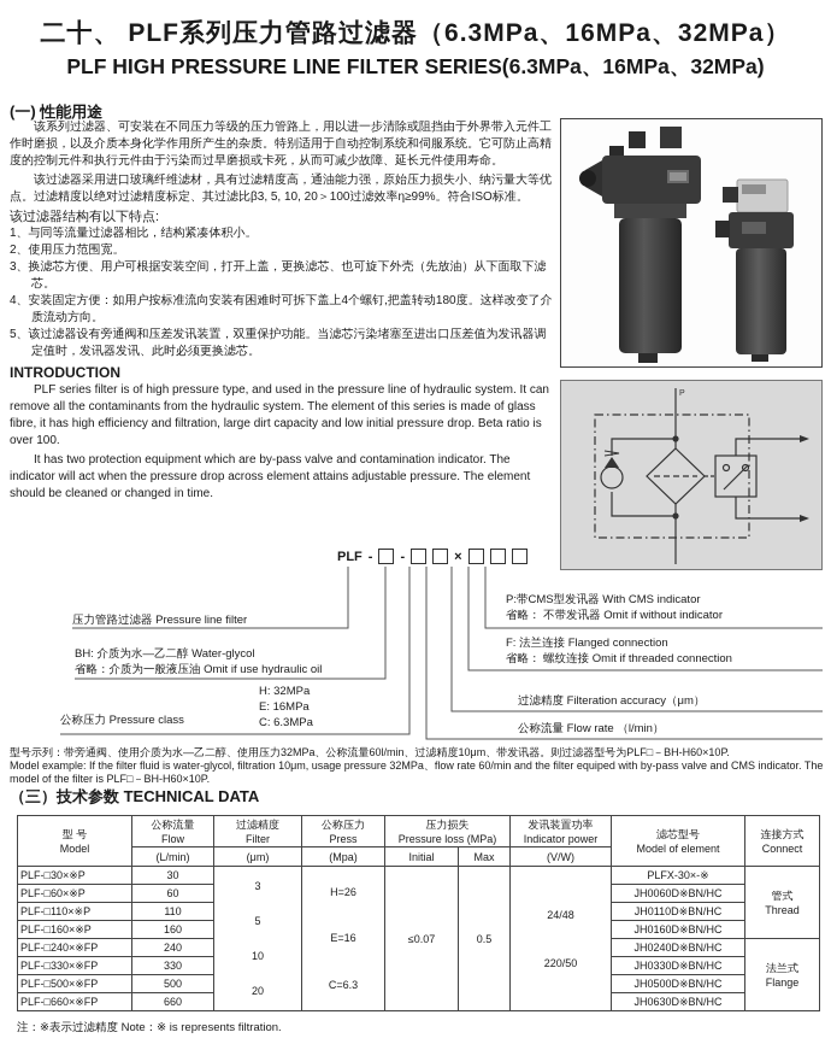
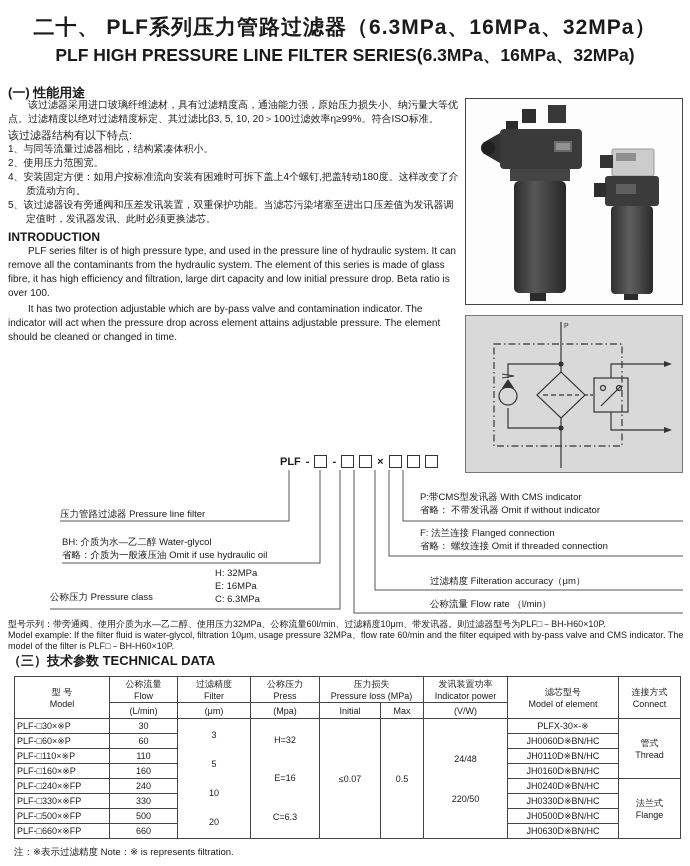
  二十、 PLF系列压力管路过滤器（6.3MPa、16MPa、32MPa）
  PLF HIGH PRESSURE LINE FILTER SERIES(6.3MPa、16MPa、32MPa)
  (一) 性能用途
- 该系列过滤器、可安装在不同压力等级的压力管路上，用以进一步清除或阻挡由于外界带入元件工作时磨损，以及介质本身化学作用所产生的杂质。特别适用于自动控制系统和伺服系统。它可防止高精度的控制元件和执行元件由于污染而过早磨损或卡死，从而可减少故障、延长元件使用寿命。
  该过滤器采用进口玻璃纤维滤材，具有过滤精度高，通油能力强，原始压力损失小、纳污量大等优点。过滤精度以绝对过滤精度标定、其过滤比β3, 5, 10, 20＞100过滤效率η≥99%。符合ISO标准。
  该过滤器结构有以下特点:
  1、与同等流量过滤器相比，结构紧凑体积小。
  2、使用压力范围宽。
- 3、换滤芯方便、用户可根据安装空间，打开上盖，更换滤芯、也可旋下外壳（先放油）从下面取下滤芯。
  4、安装固定方便：如用户按标准流向安装有困难时可拆下盖上4个螺钉,把盖转动180度。这样改变了介质流动方向。
  5、该过滤器设有旁通阀和压差发讯装置，双重保护功能。当滤芯污染堵塞至进出口压差值为发讯器调定值时，发讯器发讯、此时必须更换滤芯。
  INTRODUCTION
  PLF series filter is of high pressure type, and used in the pressure line of hydraulic system. It can remove all the contaminants from the hydraulic system. The element of this series is made of glass fibre, it has high efficiency and filtration, large dirt capacity and low initial pressure drop. Beta ratio is over 100.
- It has two protection equipment which are by-pass valve and contamination indicator. The indicator will act when the pressure drop across element attains adjustable pressure. The element should be cleaned or changed in time.
+ It has two protection adjustable which are by-pass valve and contamination indicator. The indicator will act when the pressure drop across element attains adjustable pressure. The element should be cleaned or changed in time.
  PLF
  -
  -
  ×
  压力管路过滤器 Pressure line filter
  BH: 介质为水—乙二醇 Water-glycol
  省略：介质为一般液压油 Omit if use hydraulic oil
  公称压力 Pressure class
  H: 32MPa
  E: 16MPa
  C: 6.3MPa
  P:带CMS型发讯器 With CMS indicator
  省略： 不带发讯器 Omit if without indicator
  F: 法兰连接 Flanged connection
  省略： 螺纹连接 Omit if threaded connection
  过滤精度 Filteration accuracy（μm）
  公称流量 Flow rate （l/min）
  型号示列：带旁通阀、使用介质为水—乙二醇、使用压力32MPa、公称流量60l/min、过滤精度10μm、带发讯器。则过滤器型号为PLF□－BH-H60×10P.
  Model example: If the filter fluid is water-glycol, filtration 10μm, usage pressure 32MPa、flow rate 60/min and the filter equiped with by-pass valve and CMS indicator. The model of the filter is PLF□－BH-H60×10P.
  （三）技术参数 TECHNICAL DATA
  型 号 Model	公称流量 Flow	过滤精度 Filter	公称压力 Press	压力损失 Pressure loss (MPa)	发讯装置功率 Indicator power	滤芯型号 Model of element	连接方式 Connect
  (L/min)	(μm)	(Mpa)	Initial	Max	(V/W)
- PLF-□30×※P	30	3 5 10 20	H=26 E=16 C=6.3	≤0.07	0.5	24/48 220/50	PLFX-30×-※	管式 Thread
+ PLF-□30×※P	30	3 5 10 20	H=32 E=16 C=6.3	≤0.07	0.5	24/48 220/50	PLFX-30×-※	管式 Thread
  PLF-□60×※P	60	JH0060D※BN/HC
  PLF-□110×※P	110	JH0110D※BN/HC
  PLF-□160×※P	160	JH0160D※BN/HC
  PLF-□240×※FP	240	JH0240D※BN/HC	法兰式 Flange
  PLF-□330×※FP	330	JH0330D※BN/HC
  PLF-□500×※FP	500	JH0500D※BN/HC
  PLF-□660×※FP	660	JH0630D※BN/HC
  注：※表示过滤精度 Note：※ is represents filtration.
